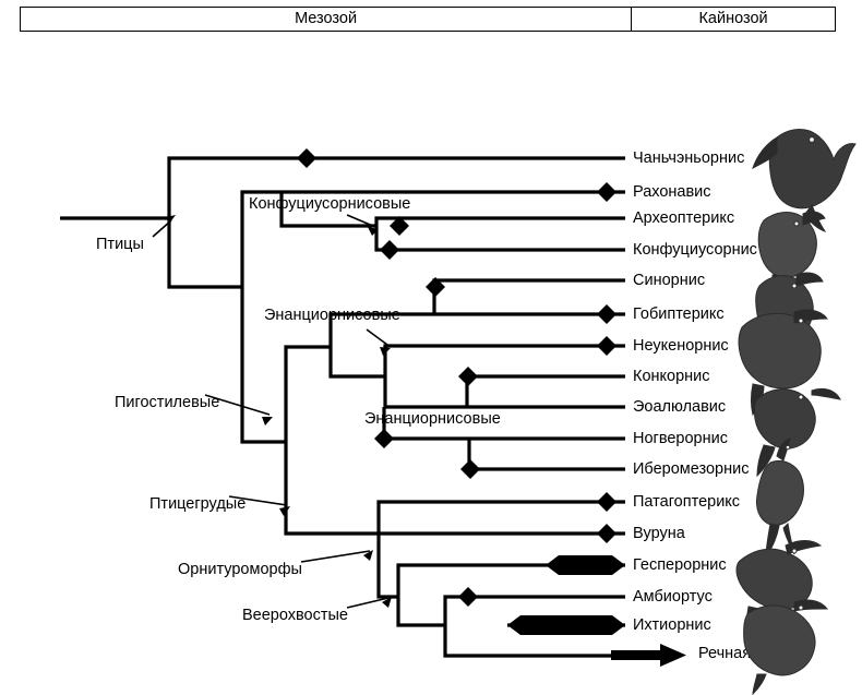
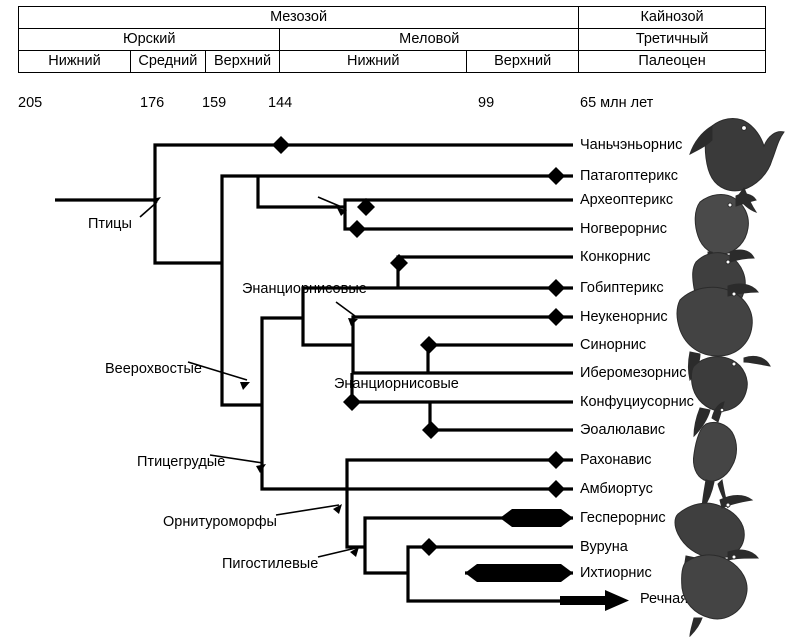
  Мезозой	Кайнозой
+ Юрский	Меловой	Третичный
+ Нижний	Средний	Верхний	Нижний	Верхний	Палеоцен
+ 205
+ 176
+ 159
+ 144
+ 99
+ 65 млн лет
  Чаньчэньорнис
- Рахонавис
+ Патагоптерикс
  Археоптерикс
- Конфуциусорнис
+ Ногверорнис
- Синорнис
+ Конкорнис
  Гобиптерикс
  Неукенорнис
- Конкорнис
+ Синорнис
- Эоалюлавис
+ Иберомезорнис
- Ногверорнис
+ Конфуциусорнис
- Иберомезорнис
+ Эоалюлавис
- Патагоптерикс
+ Рахонавис
- Вуруна
+ Амбиортус
  Гесперорнис
- Амбиортус
+ Вуруна
  Ихтиорнис
  Птицы
- Конфуциусорнисовые
  Энанциорнисовые
  Энанциорнисовые
- Пигостилевые
+ Веерохвостые
  Птицегрудые
  Орнитуроморфы
- Веерохвостые
+ Пигостилевые
